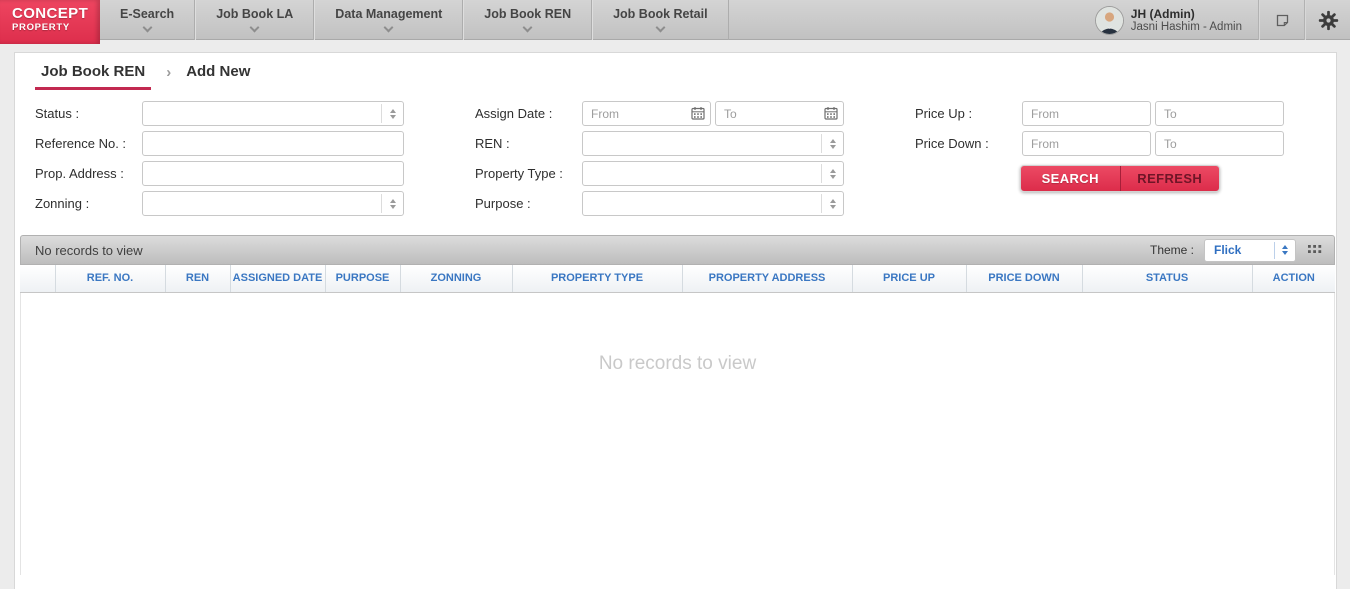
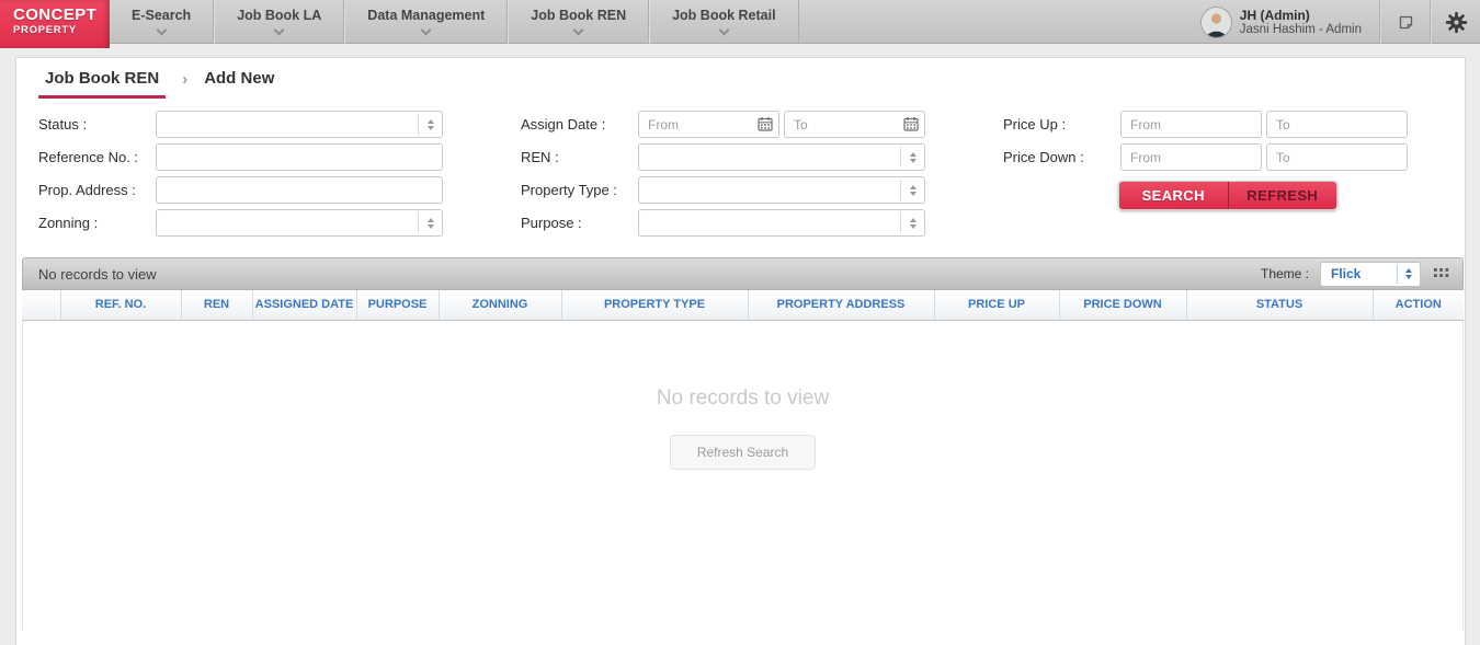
  CONCEPT
  PROPERTY
  E-Search
  Job Book LA
  Data Management
  Job Book REN
  Job Book Retail
  JH (Admin)
  Jasni Hashim - Admin
  Job Book REN
  ›
  Add New
  Status :
  Reference No. :
  Prop. Address :
  Zonning :
  Assign Date :
  From
  To
  REN :
  Property Type :
  Purpose :
  Price Up :
  From
  To
  Price Down :
  From
  To
  SEARCH
  REFRESH
  No records to view
  Theme :
  Flick
  	REF. NO.	REN	ASSIGNED DATE	PURPOSE	ZONNING	PROPERTY TYPE	PROPERTY ADDRESS	PRICE UP	PRICE DOWN	STATUS	ACTION
  No records to view
+ Refresh Search
